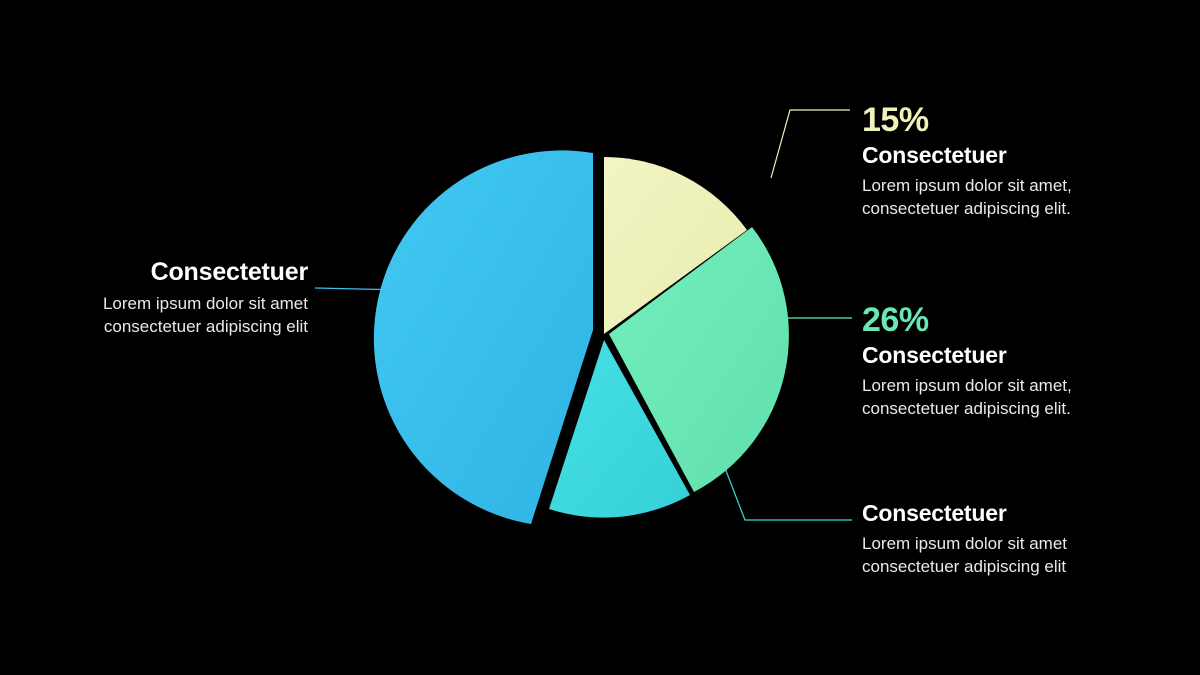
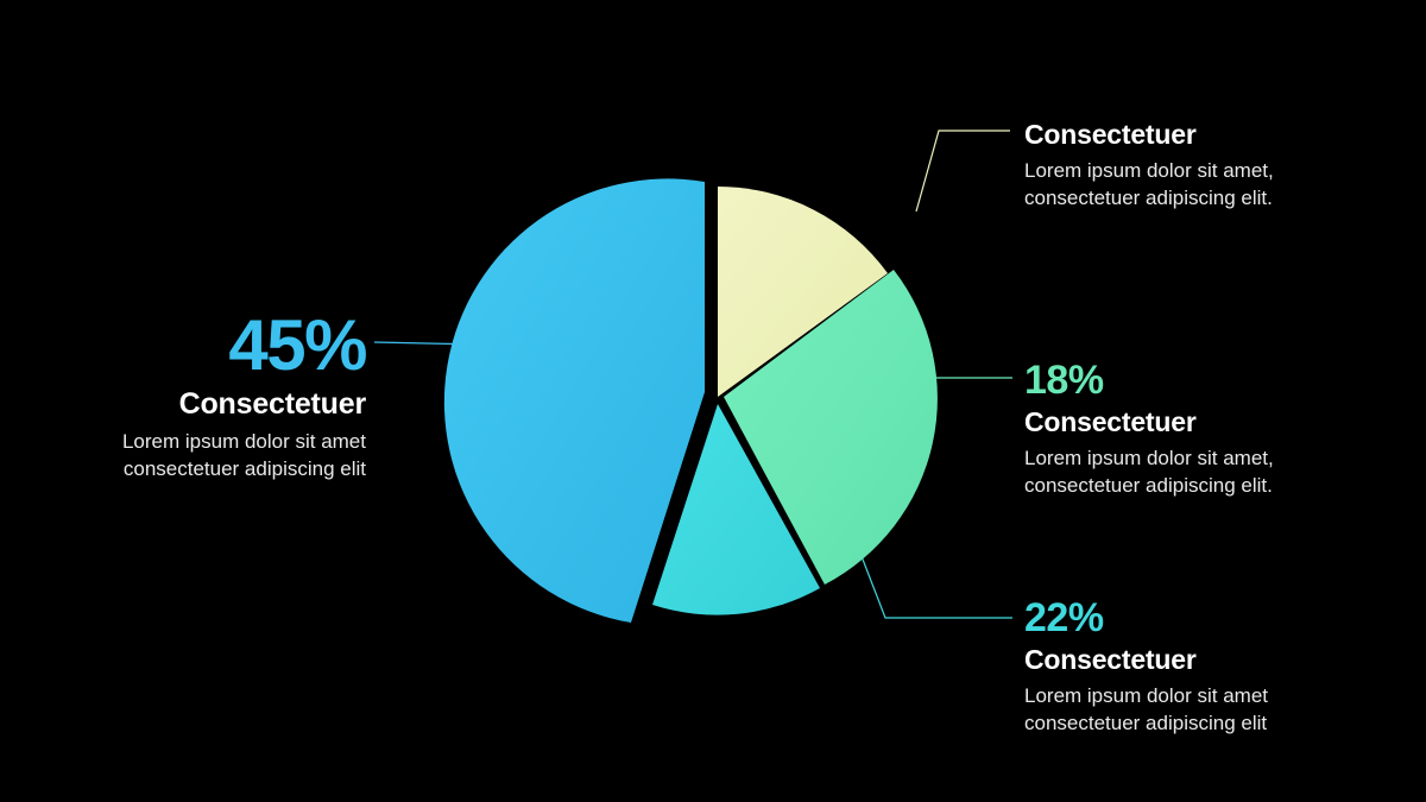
+ 45%
  Consectetuer
  Lorem ipsum dolor sit amet
  consectetuer adipiscing elit
- 15%
  Consectetuer
  Lorem ipsum dolor sit amet,
  consectetuer adipiscing elit.
- 26%
+ 18%
  Consectetuer
  Lorem ipsum dolor sit amet,
  consectetuer adipiscing elit.
+ 22%
  Consectetuer
  Lorem ipsum dolor sit amet
  consectetuer adipiscing elit
